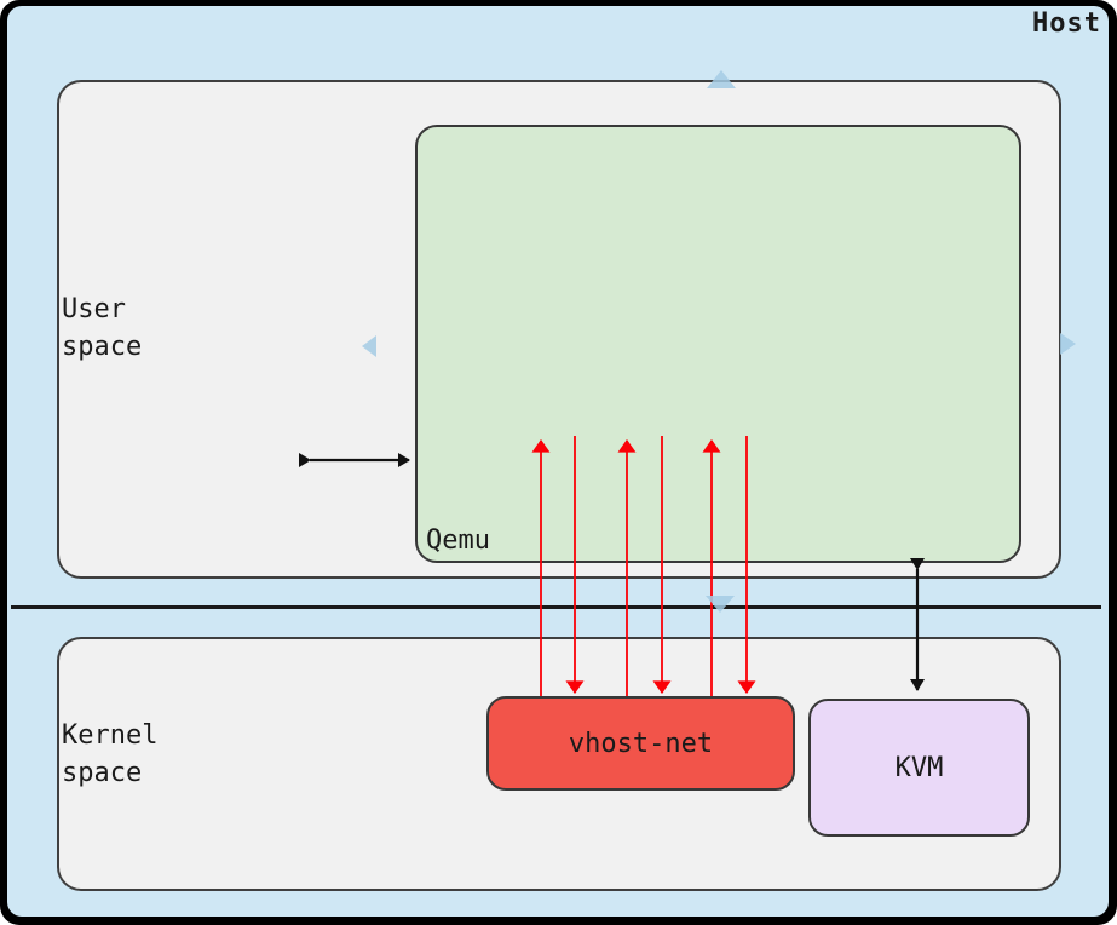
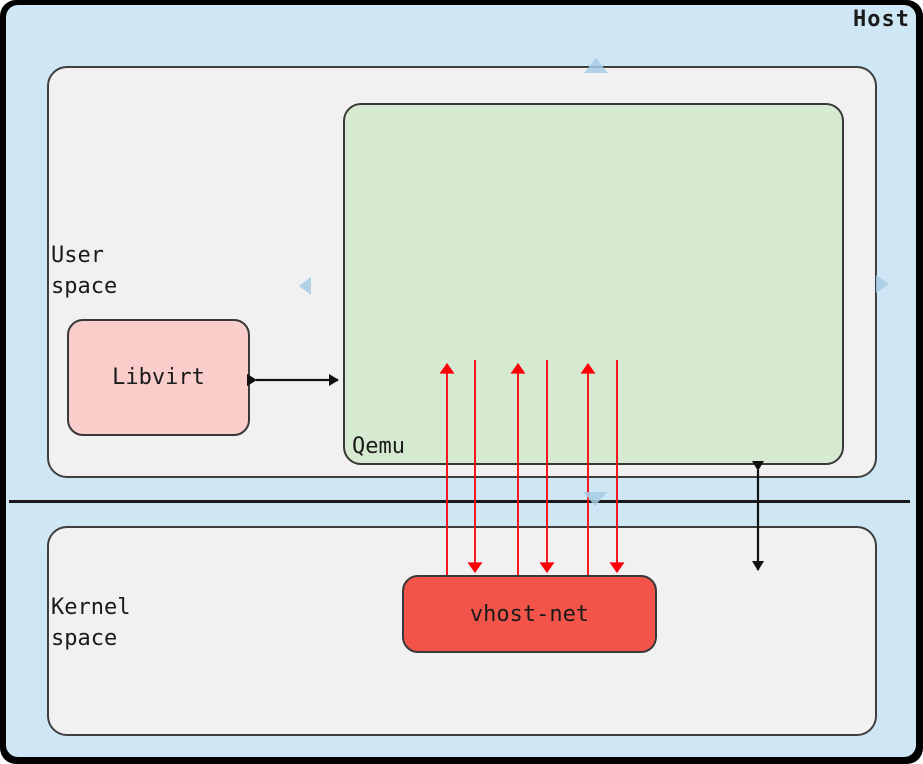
  Host
  User
  space
  Kernel
  space
+ Libvirt
  Qemu
  vhost-net
- KVM
